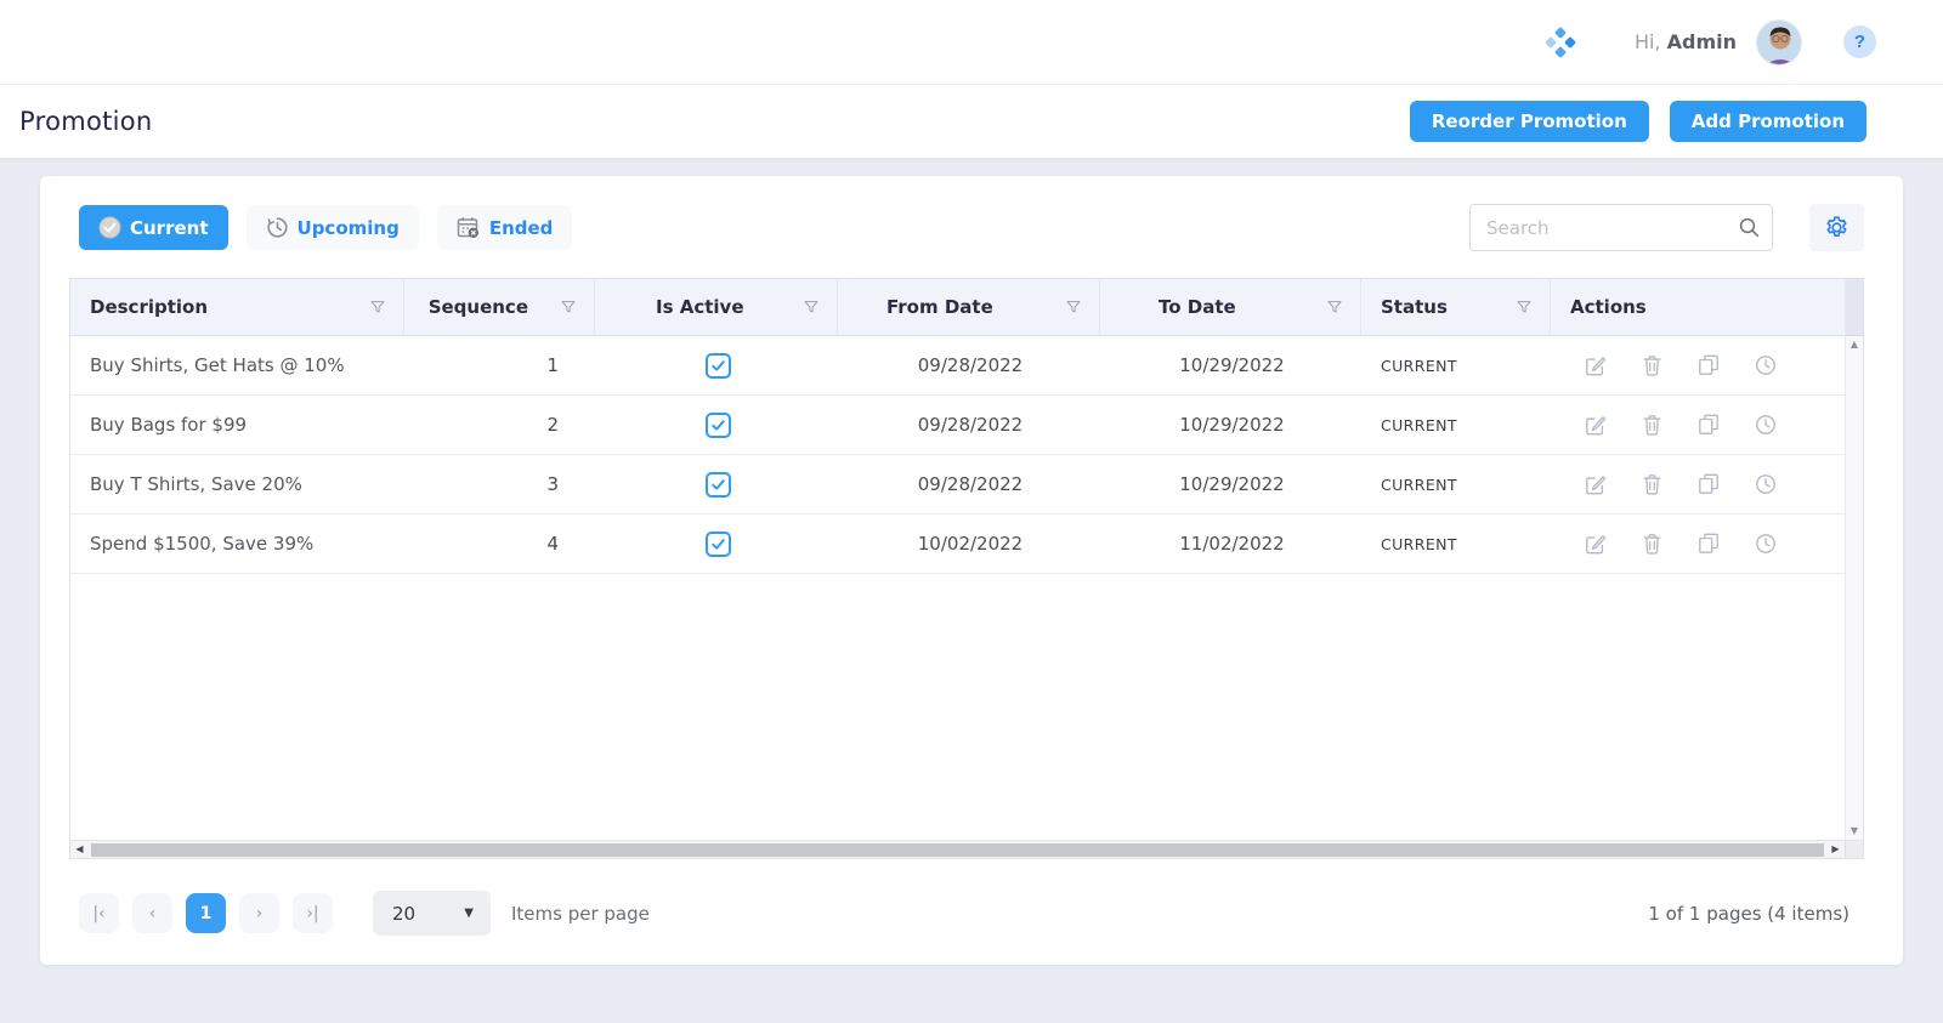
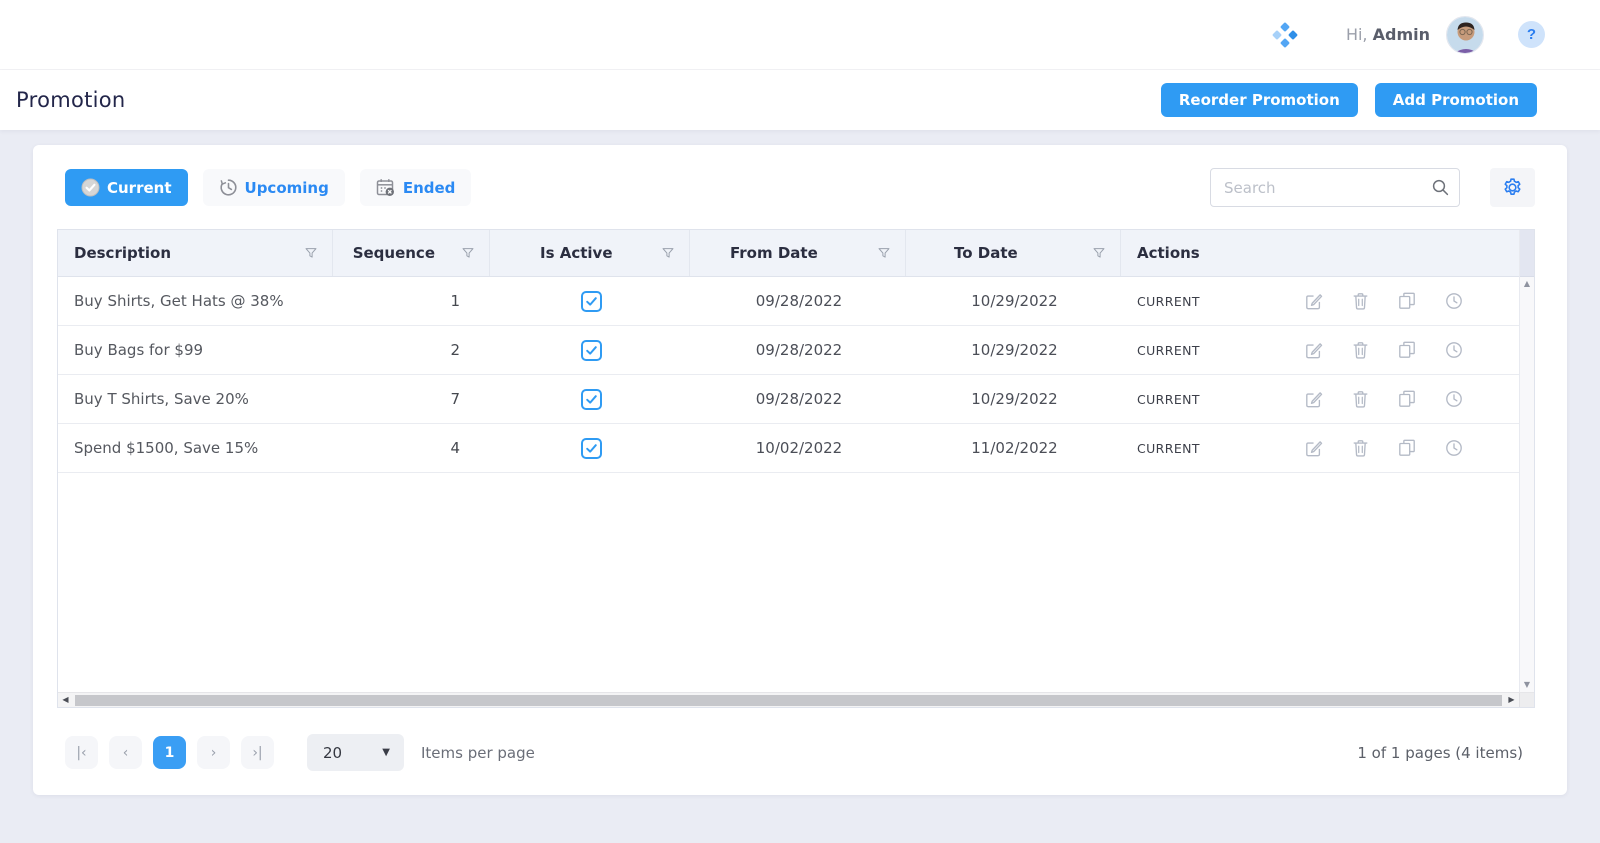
  Hi, Admin
  ?
  Promotion
  Reorder Promotion
  Add Promotion
  Current
  Upcoming
  Ended
  Search
  Description
  Sequence
  Is Active
  From Date
  To Date
- Status
  Actions
- Buy Shirts, Get Hats @ 10%
+ Buy Shirts, Get Hats @ 38%
  1
  09/28/2022
  10/29/2022
  CURRENT
  Buy Bags for $99
  2
  09/28/2022
  10/29/2022
  CURRENT
  Buy T Shirts, Save 20%
- 3
+ 7
  09/28/2022
  10/29/2022
  CURRENT
- Spend $1500, Save 39%
+ Spend $1500, Save 15%
  4
  10/02/2022
  11/02/2022
  CURRENT
  ▲
  ▼
  ◀
  ▶
  |‹
  ‹
  1
  ›
  ›|
  20
  ▼
  Items per page
  1 of 1 pages (4 items)
